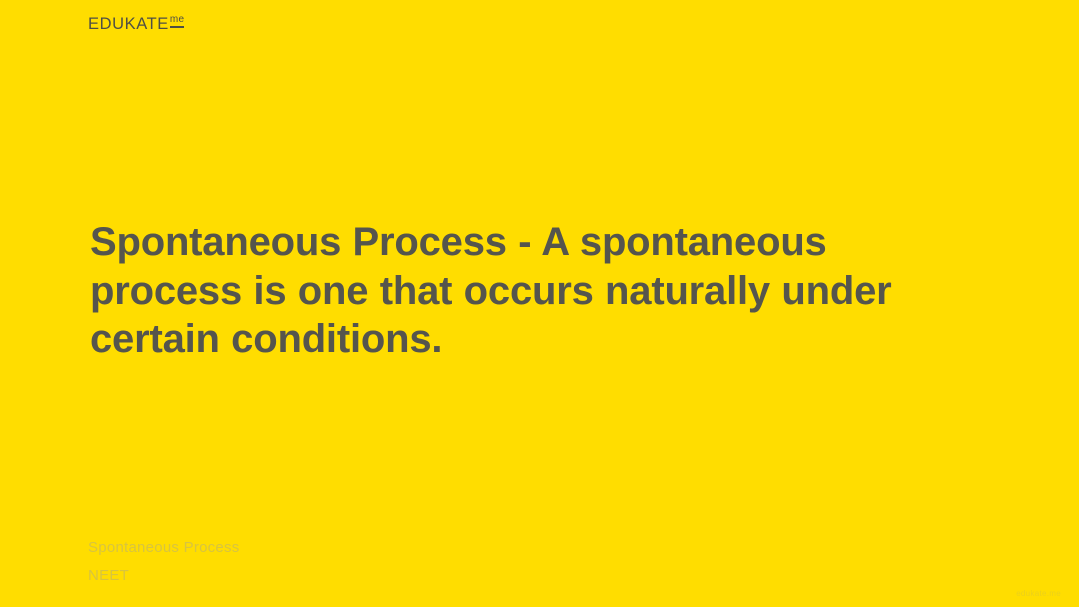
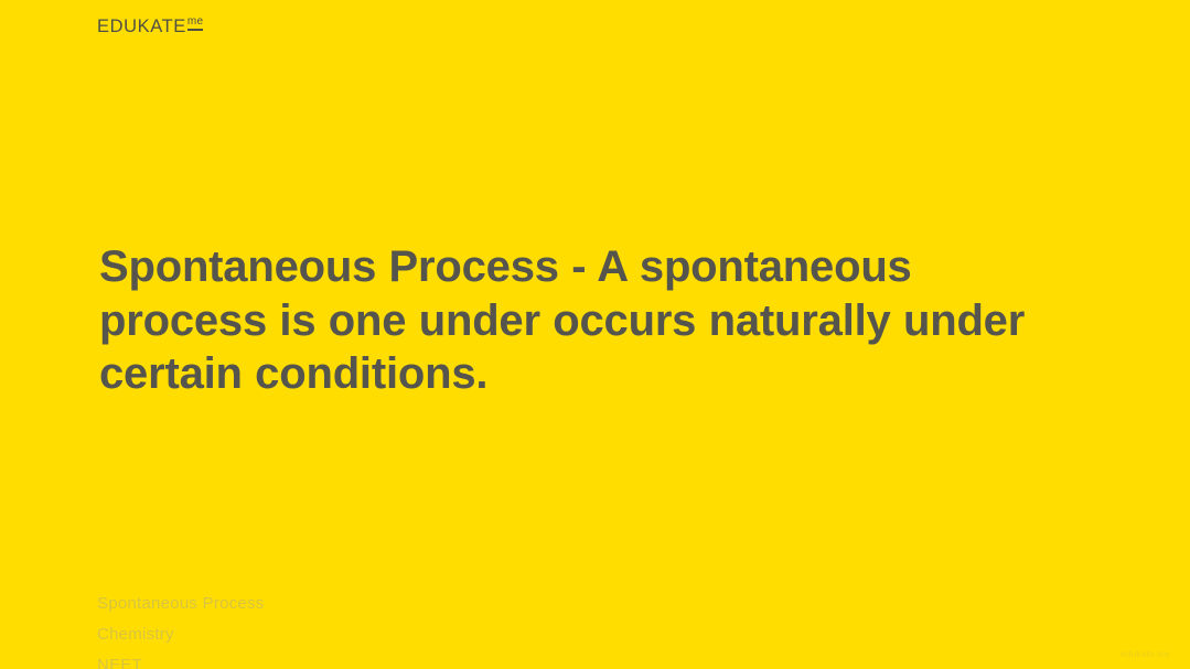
  EDUKATE
  me
- Spontaneous Process - A spontaneous process is one that occurs naturally under certain conditions.
+ Spontaneous Process - A spontaneous process is one under occurs naturally under certain conditions.
  Spontaneous Process
+ Chemistry
  NEET
